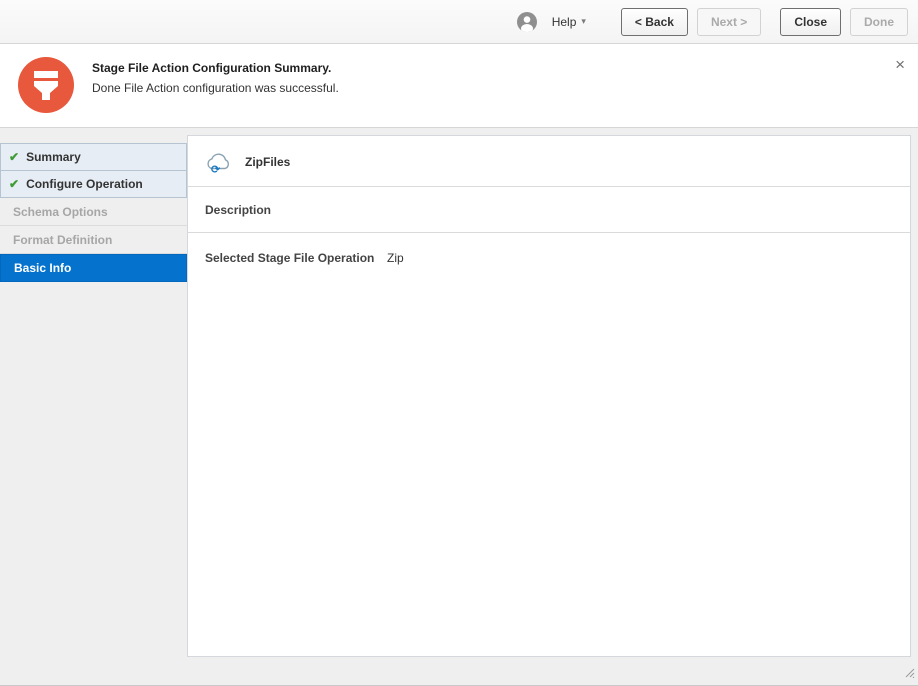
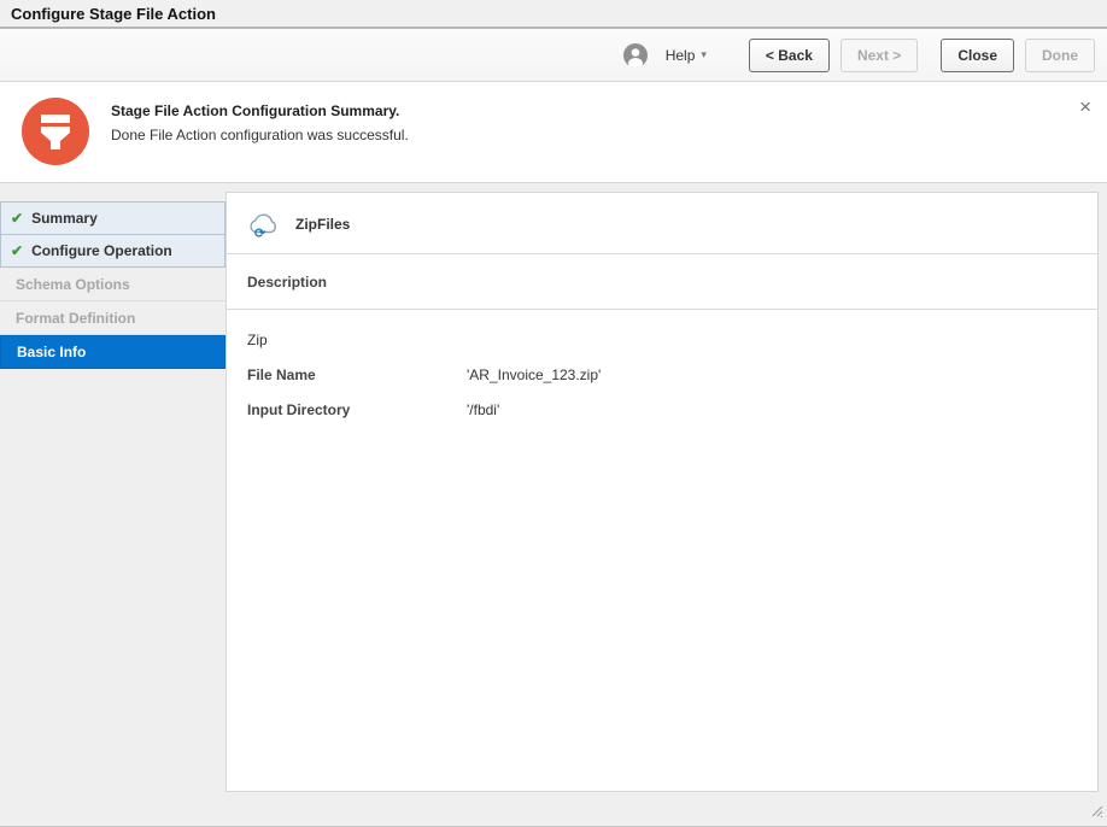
+ Configure Stage File Action
  Help
  ▾
  < Back
  Next >
  Close
  Done
  Stage File Action Configuration Summary.
  Done File Action configuration was successful.
  ×
  ✔
  Summary
  ✔
  Configure Operation
  Schema Options
  Format Definition
  Basic Info
  ⟳
  ZipFiles
  Description
- Selected Stage File Operation
  Zip
+ File Name
+ 'AR_Invoice_123.zip'
+ Input Directory
+ '/fbdi'
